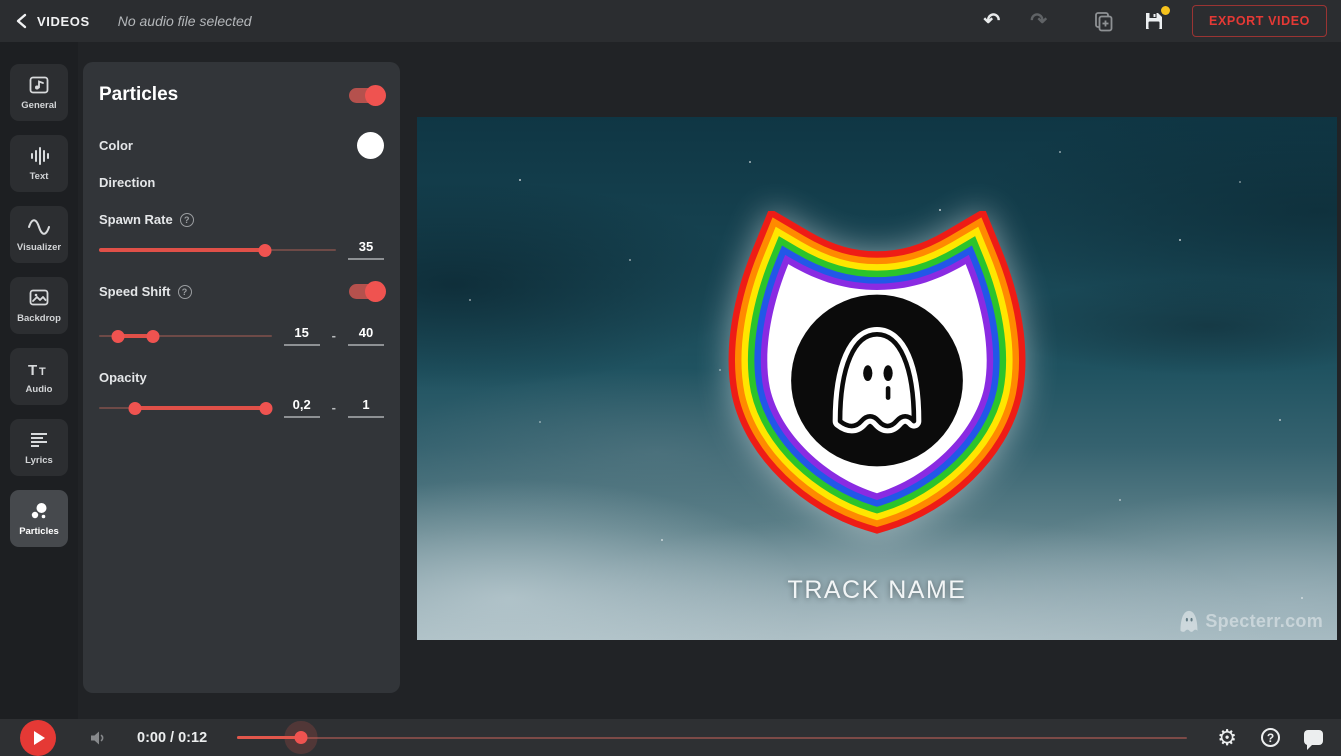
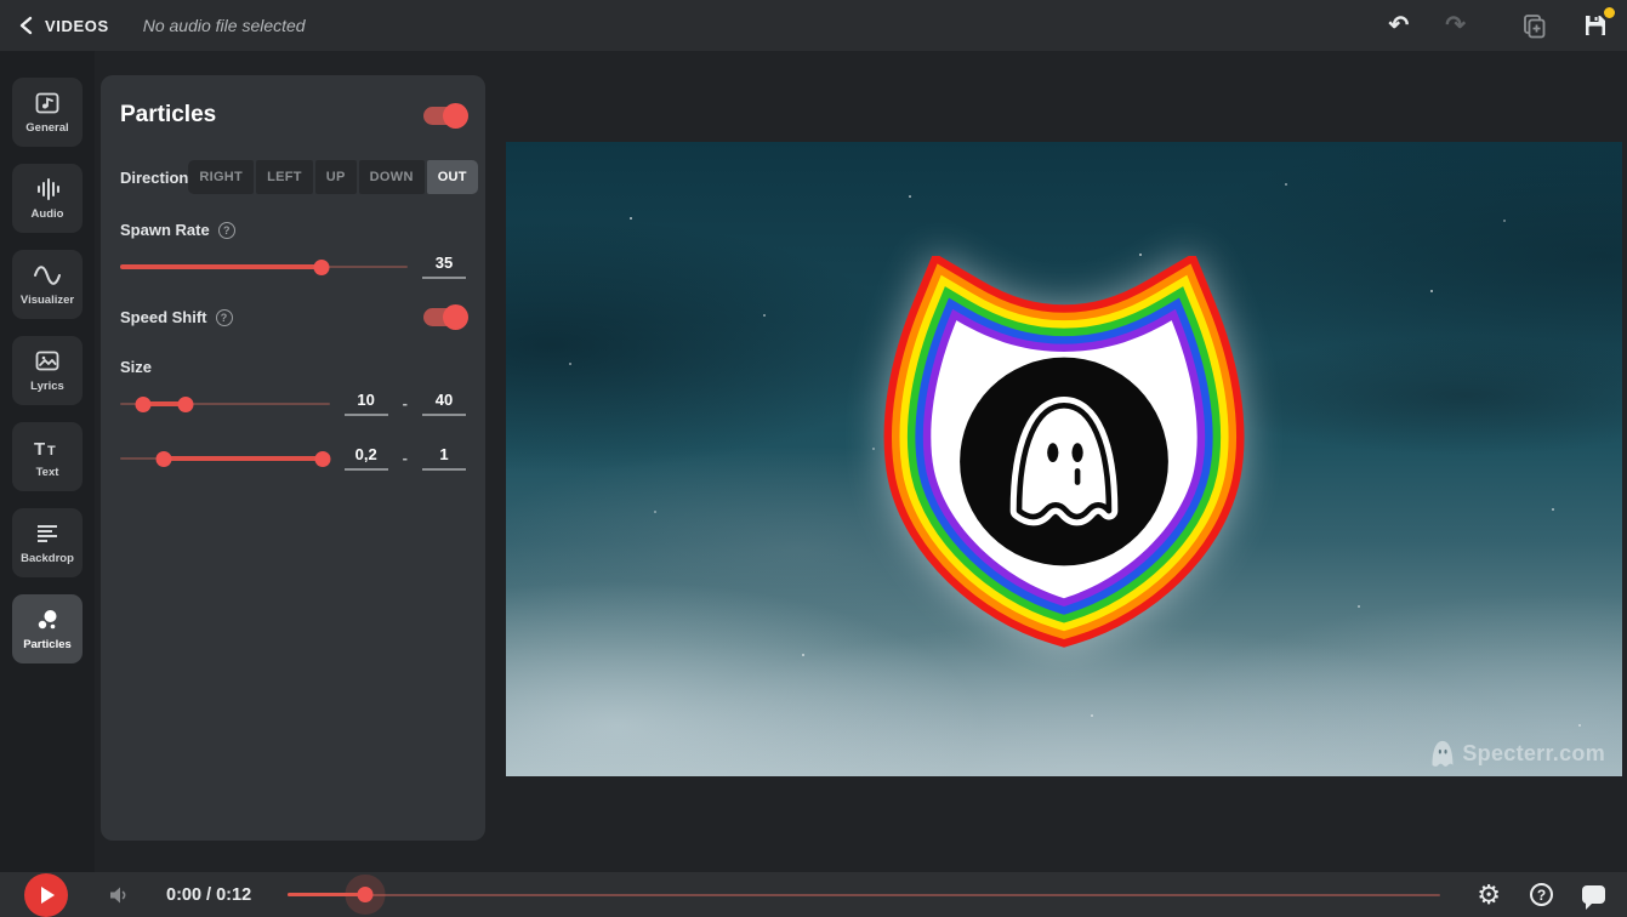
  VIDEOS
  No audio file selected
  ↶
  ↷
- EXPORT VIDEO
  General
- Text
+ Audio
  Visualizer
- Backdrop
+ Lyrics
  T
  T
- Audio
+ Text
- Lyrics
+ Backdrop
  Particles
- TRACK NAME
  Specterr.com
  Particles
- Color
  Direction
+ RIGHT
+ LEFT
+ UP
+ DOWN
+ OUT
  Spawn Rate
  ?
  35
  Speed Shift
  ?
+ Size
- 15
+ 10
  -
  40
- Opacity
  0,2
  -
  1
  0:00 / 0:12
  ⚙
  ?
